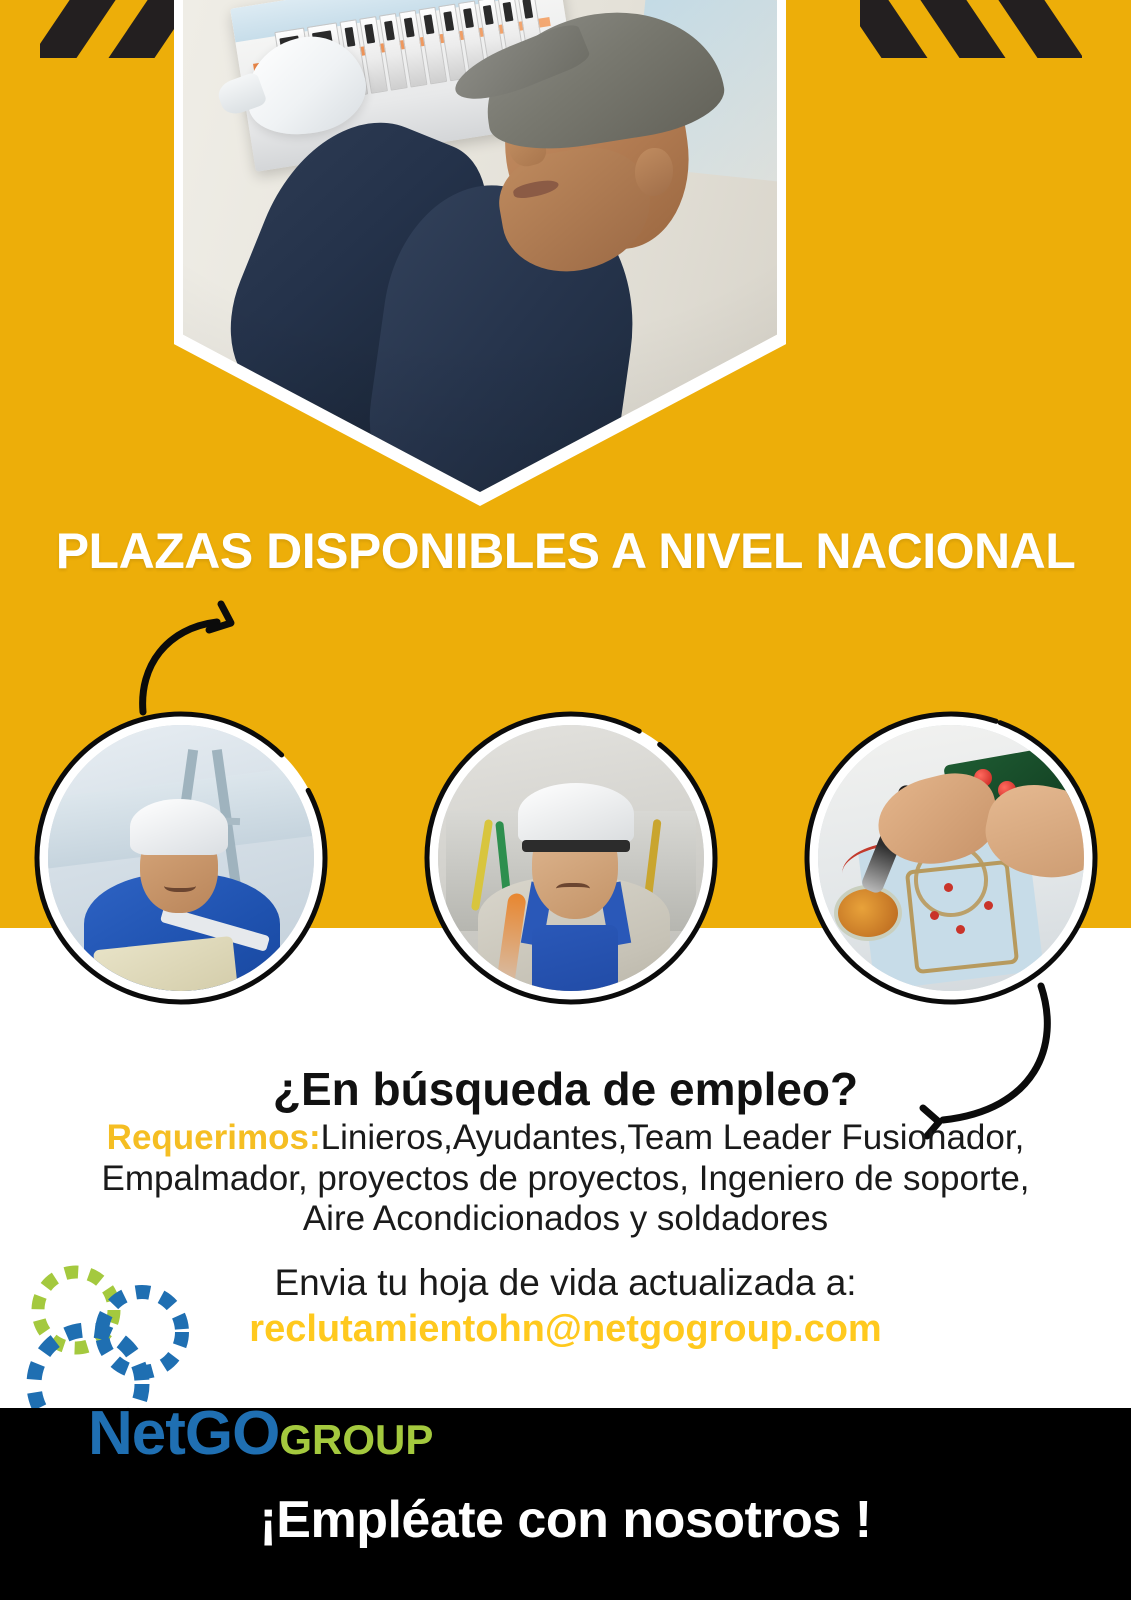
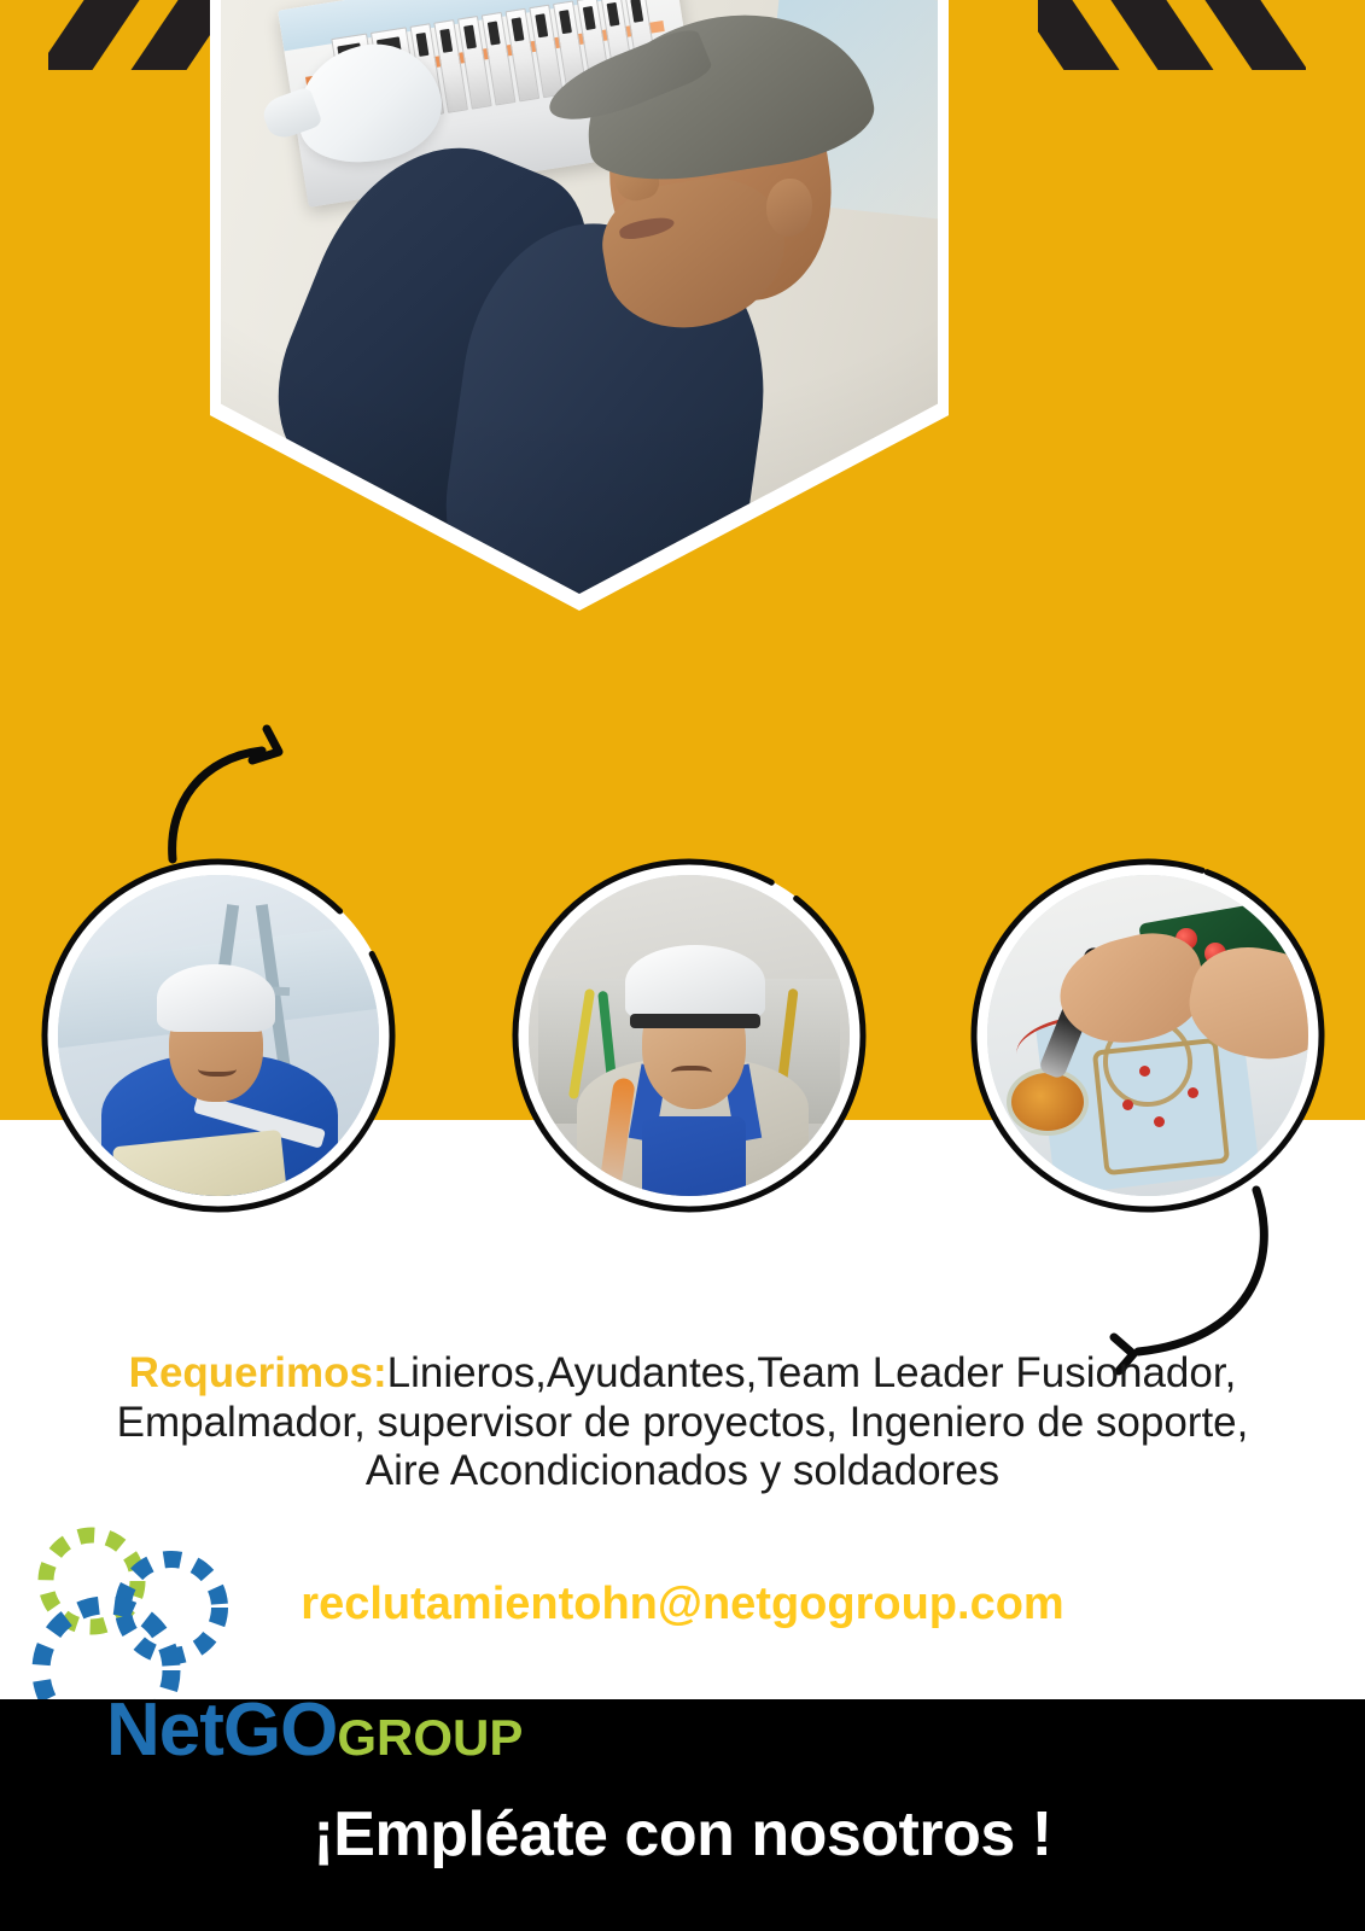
- PLAZAS DISPONIBLES A NIVEL NACIONAL
- ¿En búsqueda de empleo?
  Requerimos:Linieros,Ayudantes,Team Leader Fusionador,
- Empalmador, proyectos de proyectos, Ingeniero de soporte,
+ Empalmador, supervisor de proyectos, Ingeniero de soporte,
  Aire Acondicionados y soldadores
- Envia tu hoja de vida actualizada a:
  reclutamientohn@netgogroup.com
  NetGOGROUP
  ¡Empléate con nosotros !
